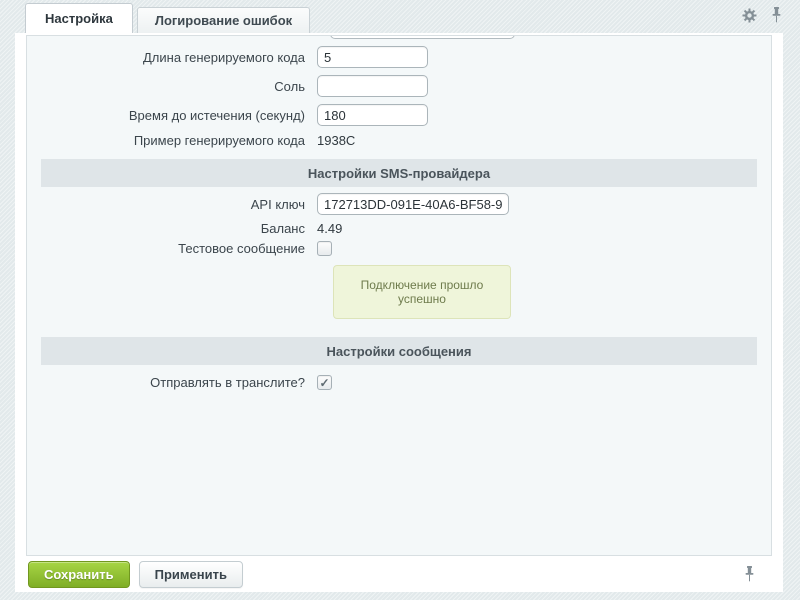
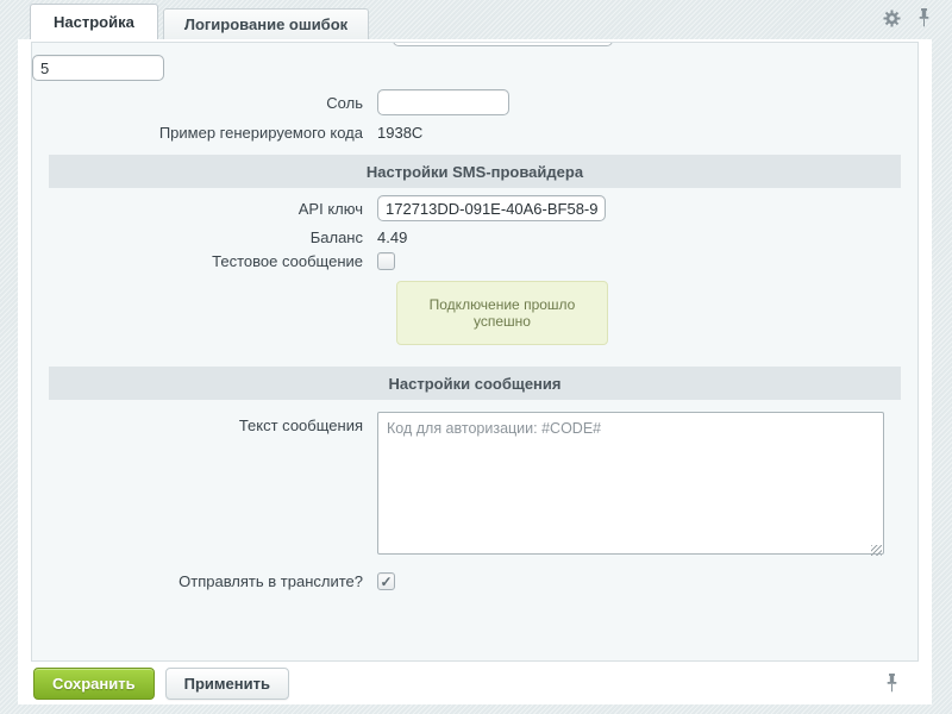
  Настройка
  Логирование ошибок
- Длина генерируемого кода
  5
  Соль
- Время до истечения (секунд)
- 180
  Пример генерируемого кода
  1938C
  Настройки SMS-провайдера
  API ключ
  172713DD-091E-40A6-BF58-9
  Баланс
  4.49
  Тестовое сообщение
  Подключение прошло успешно
  Настройки сообщения
+ Текст сообщения
+ Код для авторизации: #CODE#
  Отправлять в транслите?
  ✓
  Сохранить
  Применить
